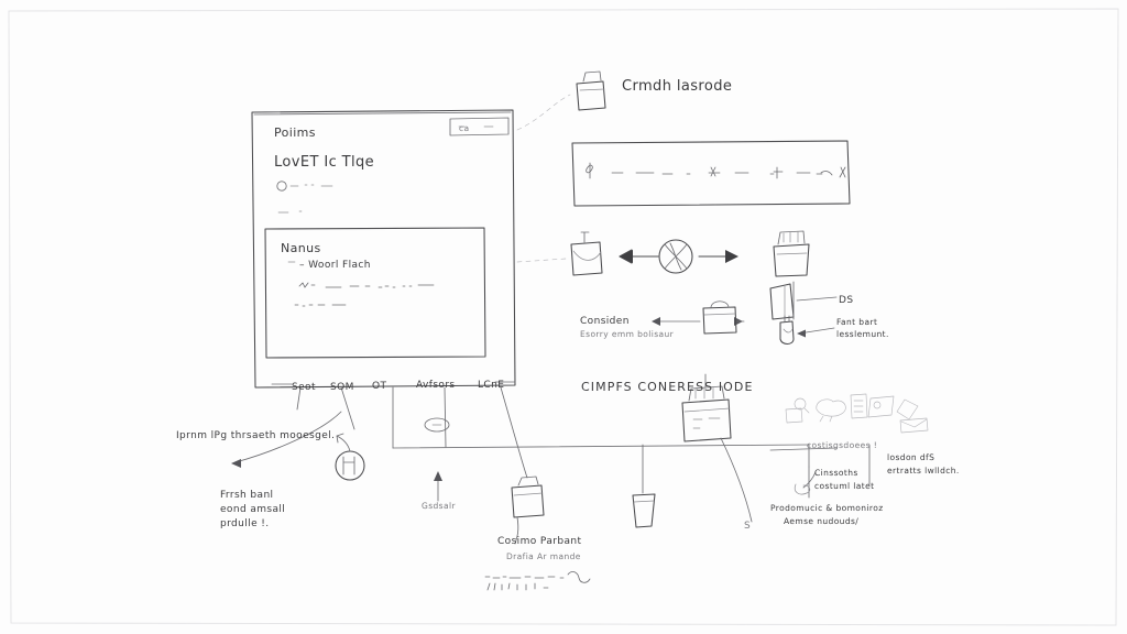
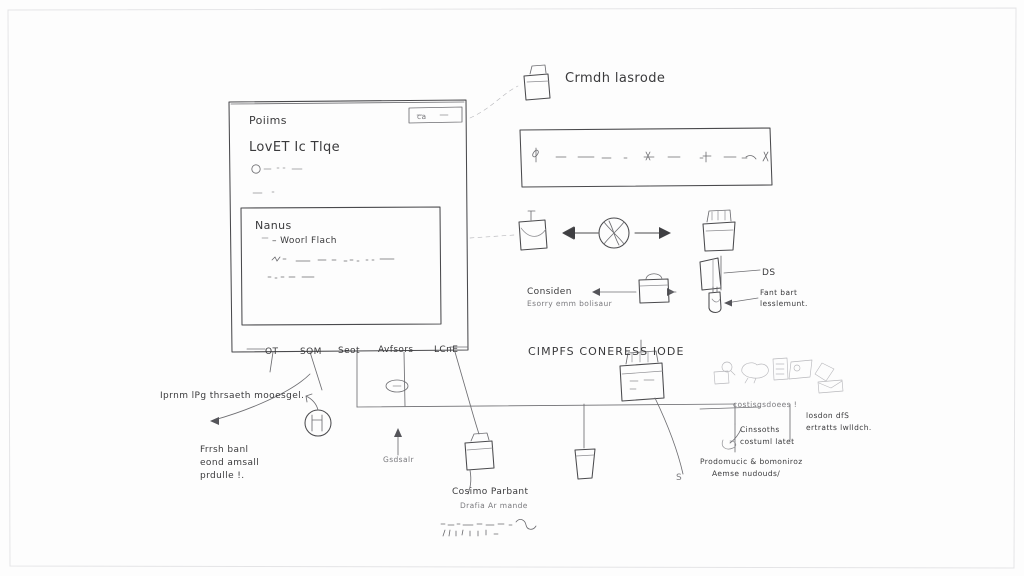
  Poiims
  ca
  LovET Ic Tlqe
  Nanus
  – Woorl Flach
- Seot
+ OT
  SOM
- OT
+ Seot
  Avfsors
  LCnE
  Crmdh lasrode
  Considen
  Esorry emm bolisaur
  DS
  Fant bart
  lesslemunt.
  CIMPFS CONERESS IODE
  Iprnm lPg thrsaeth mooesgel.
  Frrsh banl
  eond amsall
  prdulle !.
  Gsdsalr
  Cosimo Parbant
  Drafia Ar mande
  costisgsdoees !
  Cinssoths
  costuml latet
  losdon dfS
  ertratts lwlldch.
  Prodomucic & bomoniroz
  Aemse nudouds/
  S
